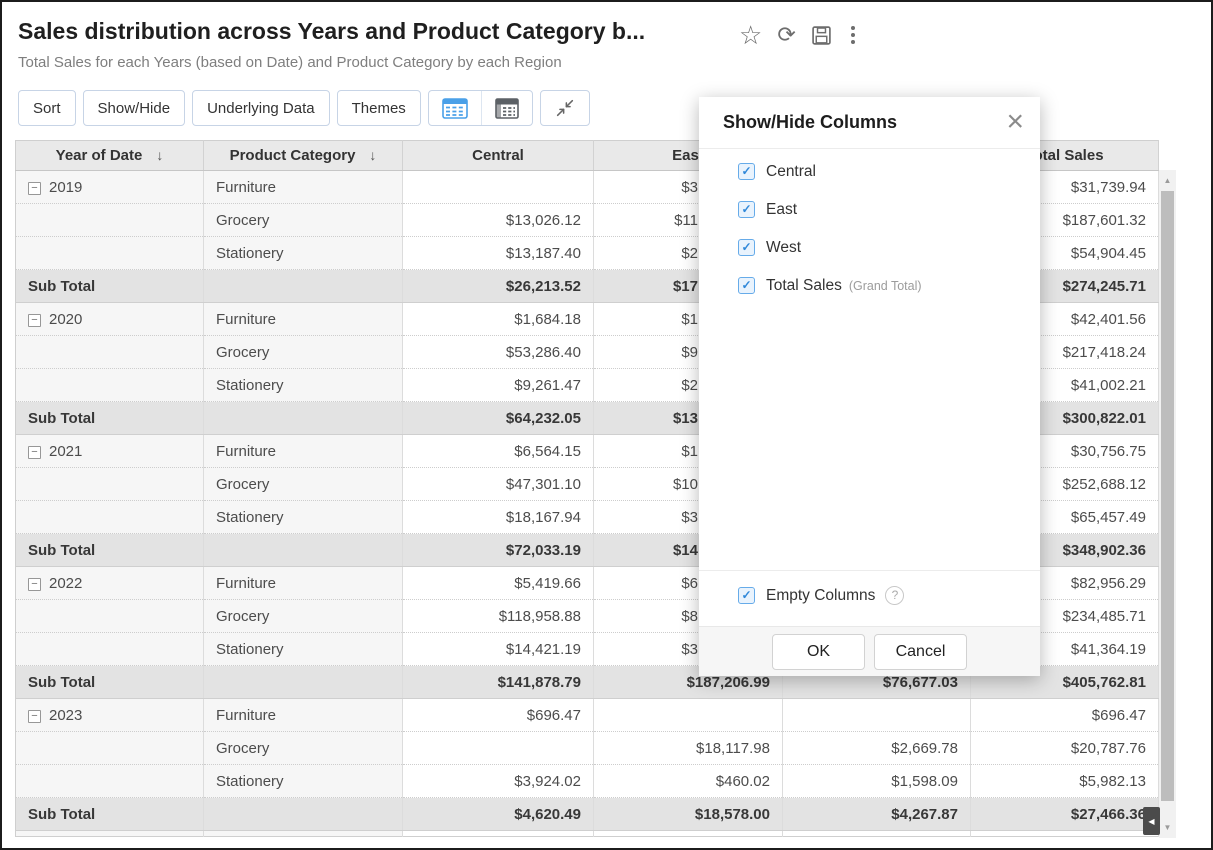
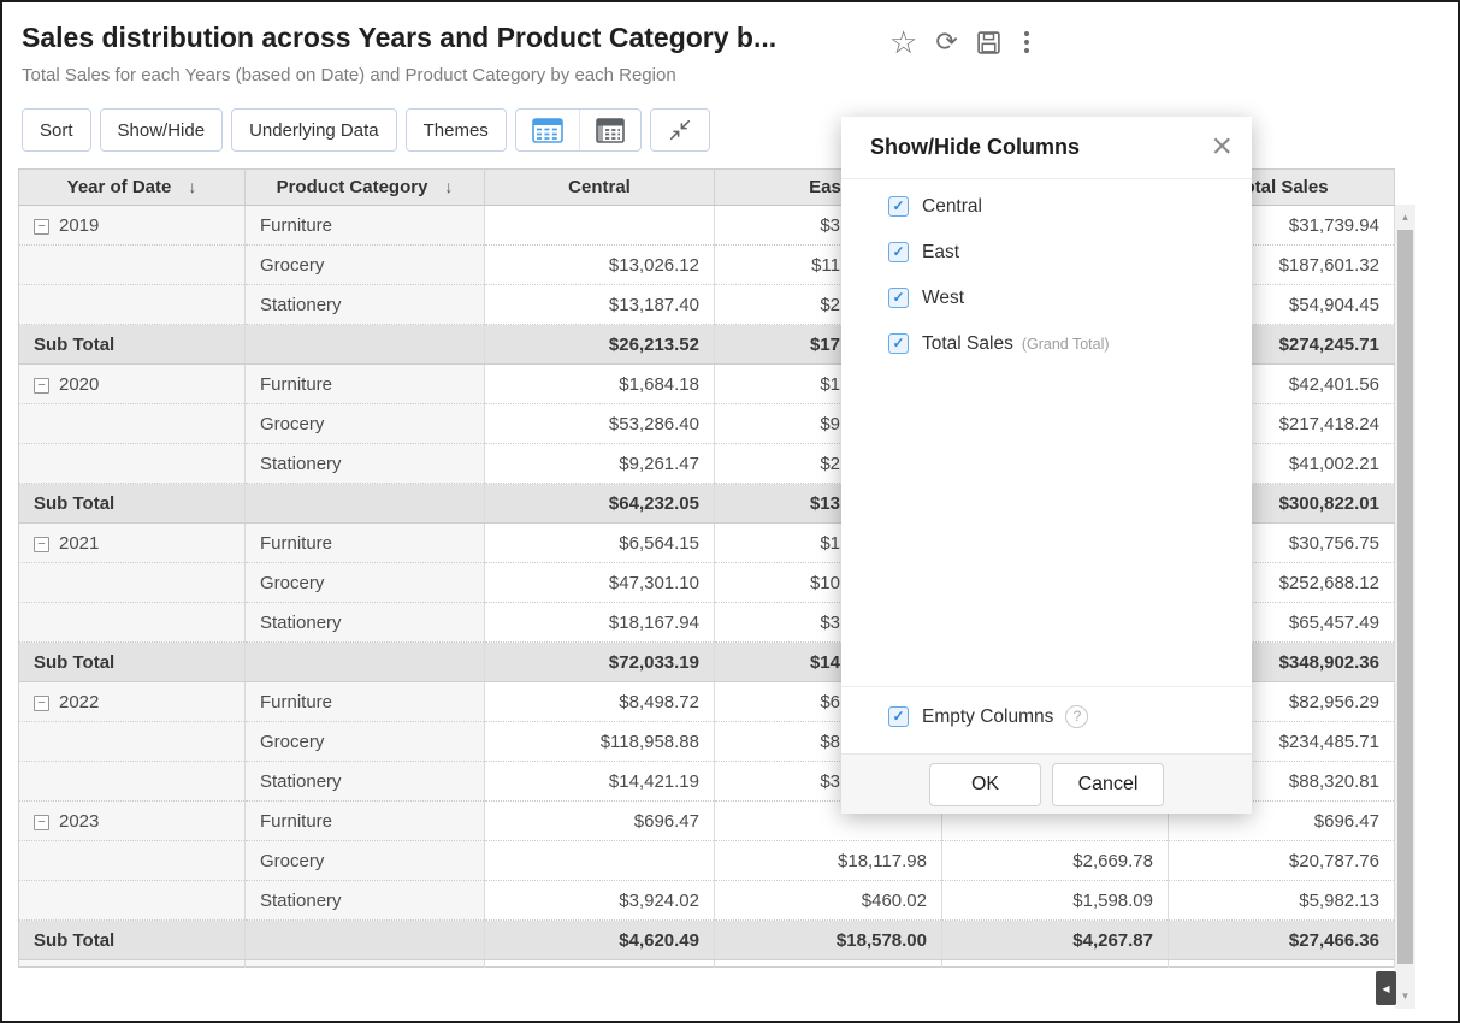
  Sales distribution across Years and Product Category b...
  ☆
  ⟳
  Total Sales for each Years (based on Date) and Product Category by each Region
  Sort
  Show/Hide
  Underlying Data
  Themes
  Year of Date ↓	Product Category ↓	Central	Eas		tal Sales
  − 2019	Furniture		$3		$31,739.94
  	Grocery	$13,026.12	$11		$187,601.32
  	Stationery	$13,187.40	$2		$54,904.45
  Sub Total		$26,213.52	$17		$274,245.71
  − 2020	Furniture	$1,684.18	$1		$42,401.56
  	Grocery	$53,286.40	$9		$217,418.24
  	Stationery	$9,261.47	$2		$41,002.21
  Sub Total		$64,232.05	$13		$300,822.01
  − 2021	Furniture	$6,564.15	$1		$30,756.75
  	Grocery	$47,301.10	$10		$252,688.12
  	Stationery	$18,167.94	$3		$65,457.49
  Sub Total		$72,033.19	$14		$348,902.36
- − 2022	Furniture	$5,419.66	$6		$82,956.29
+ − 2022	Furniture	$8,498.72	$6		$82,956.29
  	Grocery	$118,958.88	$8		$234,485.71
- 	Stationery	$14,421.19	$3		$41,364.19
+ 	Stationery	$14,421.19	$3		$88,320.81
- Sub Total		$141,878.79	$187,206.99	$76,677.03	$405,762.81
  − 2023	Furniture	$696.47			$696.47
  	Grocery		$18,117.98	$2,669.78	$20,787.76
  	Stationery	$3,924.02	$460.02	$1,598.09	$5,982.13
  Sub Total		$4,620.49	$18,578.00	$4,267.87	$27,466.36
  ▲
  ▼
  ◀
  Show/Hide Columns
  ×
  Central
  East
  West
  Total Sales
  (Grand Total)
  Empty Columns
  ?
  OK
  Cancel
